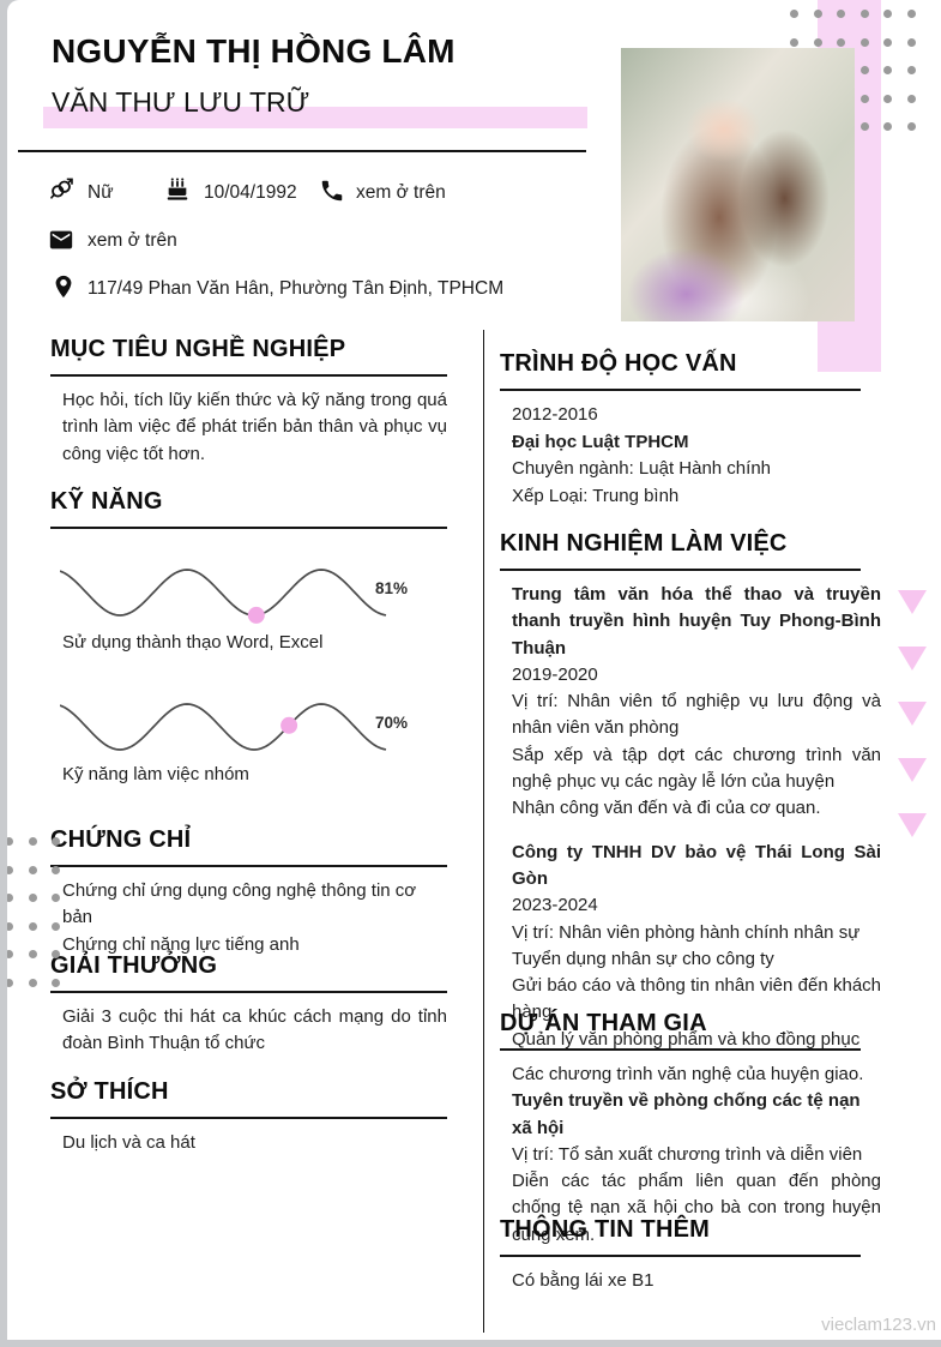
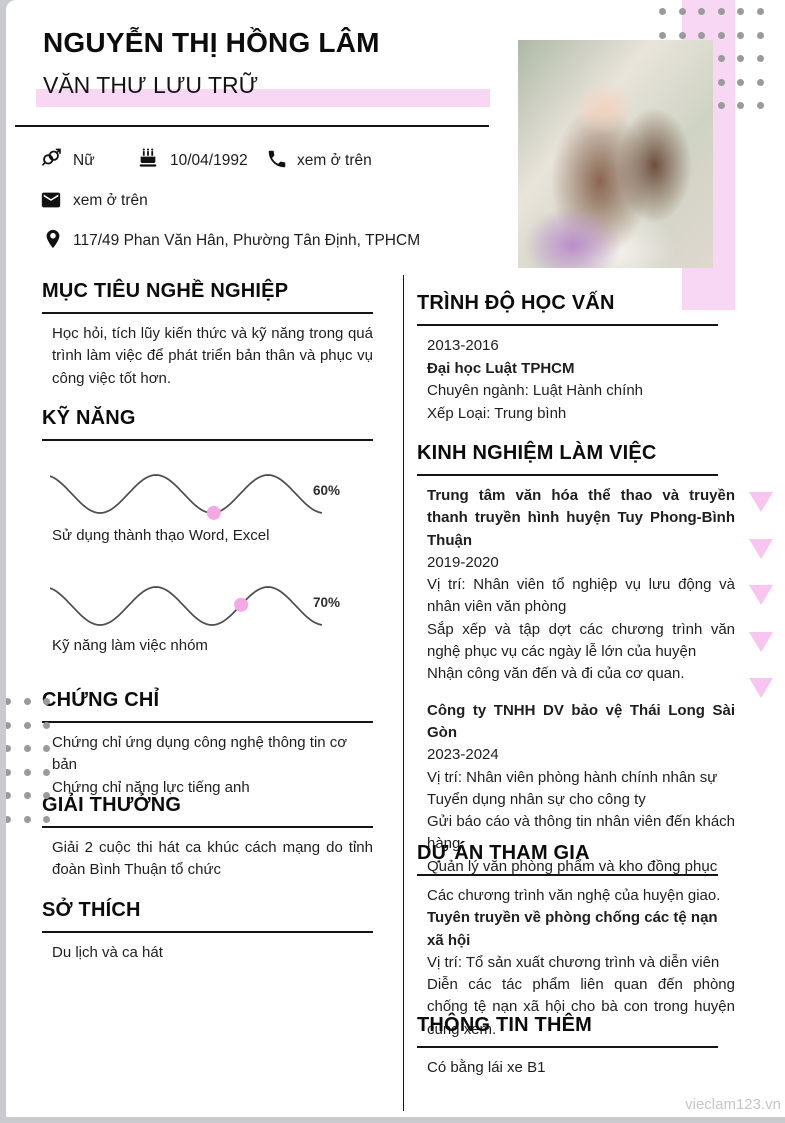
  NGUYỄN THỊ HỒNG LÂM
  VĂN THƯ LƯU TRỮ
  Nữ
  10/04/1992
  xem ở trên
  xem ở trên
  117/49 Phan Văn Hân, Phường Tân Định, TPHCM
  MỤC TIÊU NGHỀ NGHIỆP
  Học hỏi, tích lũy kiến thức và kỹ năng trong quá trình làm việc để phát triển bản thân và phục vụ công việc tốt hơn.
  KỸ NĂNG
- 81%
+ 60%
  Sử dụng thành thạo Word, Excel
  70%
  Kỹ năng làm việc nhóm
  HỨNG CHỈ
  Chứng chỉ ứng dụng công nghệ thông tin cơ bản
  Chứng chỉ năng lực tiếng anh
  GIẢI THƯỞNG
- Giải 3 cuộc thi hát ca khúc cách mạng do tỉnh đoàn Bình Thuận tổ chức
+ Giải 2 cuộc thi hát ca khúc cách mạng do tỉnh đoàn Bình Thuận tổ chức
  SỞ THÍCH
  Du lịch và ca hát
  TRÌNH ĐỘ HỌC VẤN
- 2012-2016
+ 2013-2016
  Đại học Luật TPHCM
  Chuyên ngành: Luật Hành chính
  Xếp Loại: Trung bình
  KINH NGHIỆM LÀM VIỆC
  Trung tâm văn hóa thể thao và truyền thanh truyền hình huyện Tuy Phong-Bình Thuận
  2019-2020
  Vị trí: Nhân viên tổ nghiệp vụ lưu động và nhân viên văn phòng
  Sắp xếp và tập dợt các chương trình văn nghệ phục vụ các ngày lễ lớn của huyện
  Nhận công văn đến và đi của cơ quan.
  Công ty TNHH DV bảo vệ Thái Long Sài Gòn
  2023-2024
  Vị trí: Nhân viên phòng hành chính nhân sự
  Tuyển dụng nhân sự cho công ty
  Gửi báo cáo và thông tin nhân viên đến khách hàng.
  Quản lý văn phòng phẩm và kho đồng phục
  DỰ ÁN THAM GIA
  Các chương trình văn nghệ của huyện giao.
  Tuyên truyền về phòng chống các tệ nạn xã hội
  Vị trí: Tổ sản xuất chương trình và diễn viên
  Diễn các tác phẩm liên quan đến phòng chống tệ nạn xã hội cho bà con trong huyện cùng xem.
  THÔNG TIN THÊM
  Có bằng lái xe B1
  vieclam123.vn
